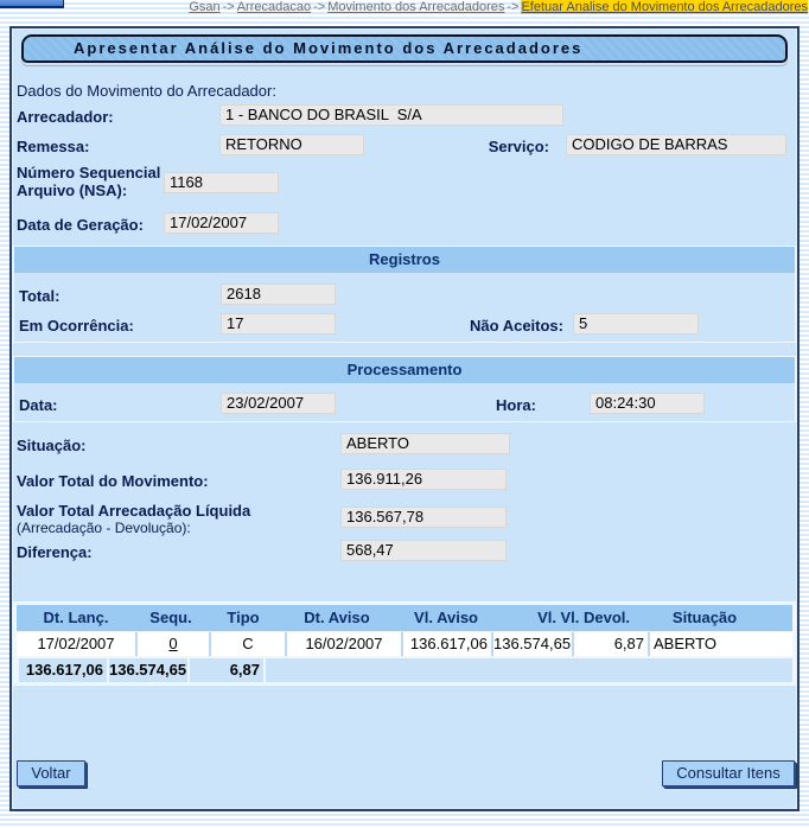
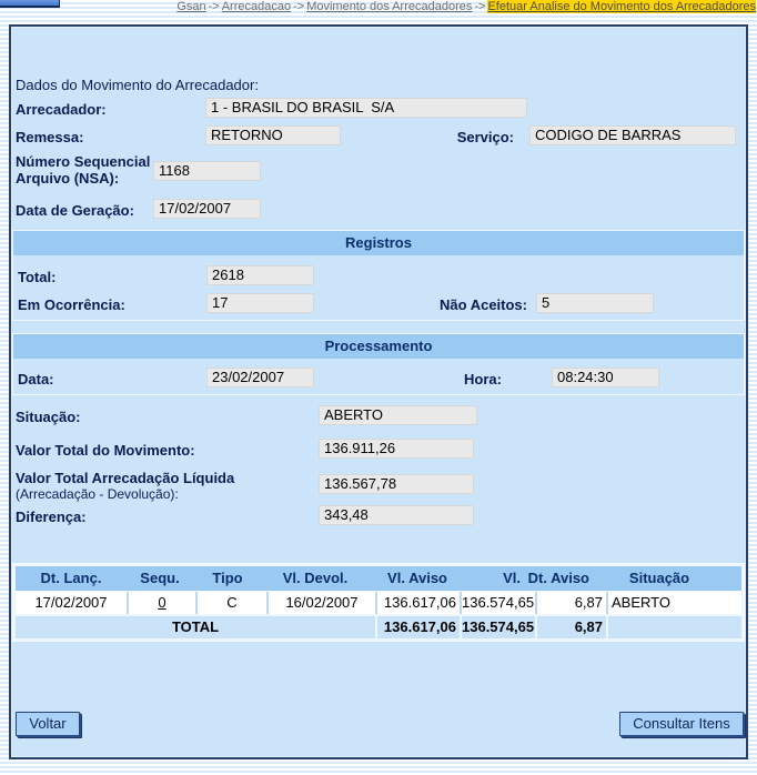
  Gsan -> Arrecadacao -> Movimento dos Arrecadadores -> Efetuar Analise do Movimento dos Arrecadadores
- Apresentar Análise do Movimento dos Arrecadadores
  Dados do Movimento do Arrecadador:
  Arrecadador:
- 1 - BANCO DO BRASIL S/A
+ 1 - BRASIL DO BRASIL S/A
  Remessa:
  RETORNO
  Serviço:
  CODIGO DE BARRAS
  Número Sequencial
  Arquivo (NSA):
  1168
  Data de Geração:
  17/02/2007
  Registros
  Total:
  2618
  Em Ocorrência:
  17
  Não Aceitos:
  5
  Processamento
  Data:
  23/02/2007
  Hora:
  08:24:30
  Situação:
  ABERTO
  Valor Total do Movimento:
  136.911,26
  Valor Total Arrecadação Líquida
  (Arrecadação - Devolução):
  136.567,78
  Diferença:
- 568,47
+ 343,48
  Dt. Lanç.
  Sequ.
  Tipo
- Dt. Aviso
+ Vl. Devol.
  Vl. Aviso
- Vl. Devol.
+ Dt. Aviso
  Situação
  17/02/2007
  0
  C
  16/02/2007
  136.617,06
  136.574,65
  6,87
  ABERTO
+ TOTAL
  136.617,06
  136.574,65
  6,87
  Voltar
  Consultar Itens
